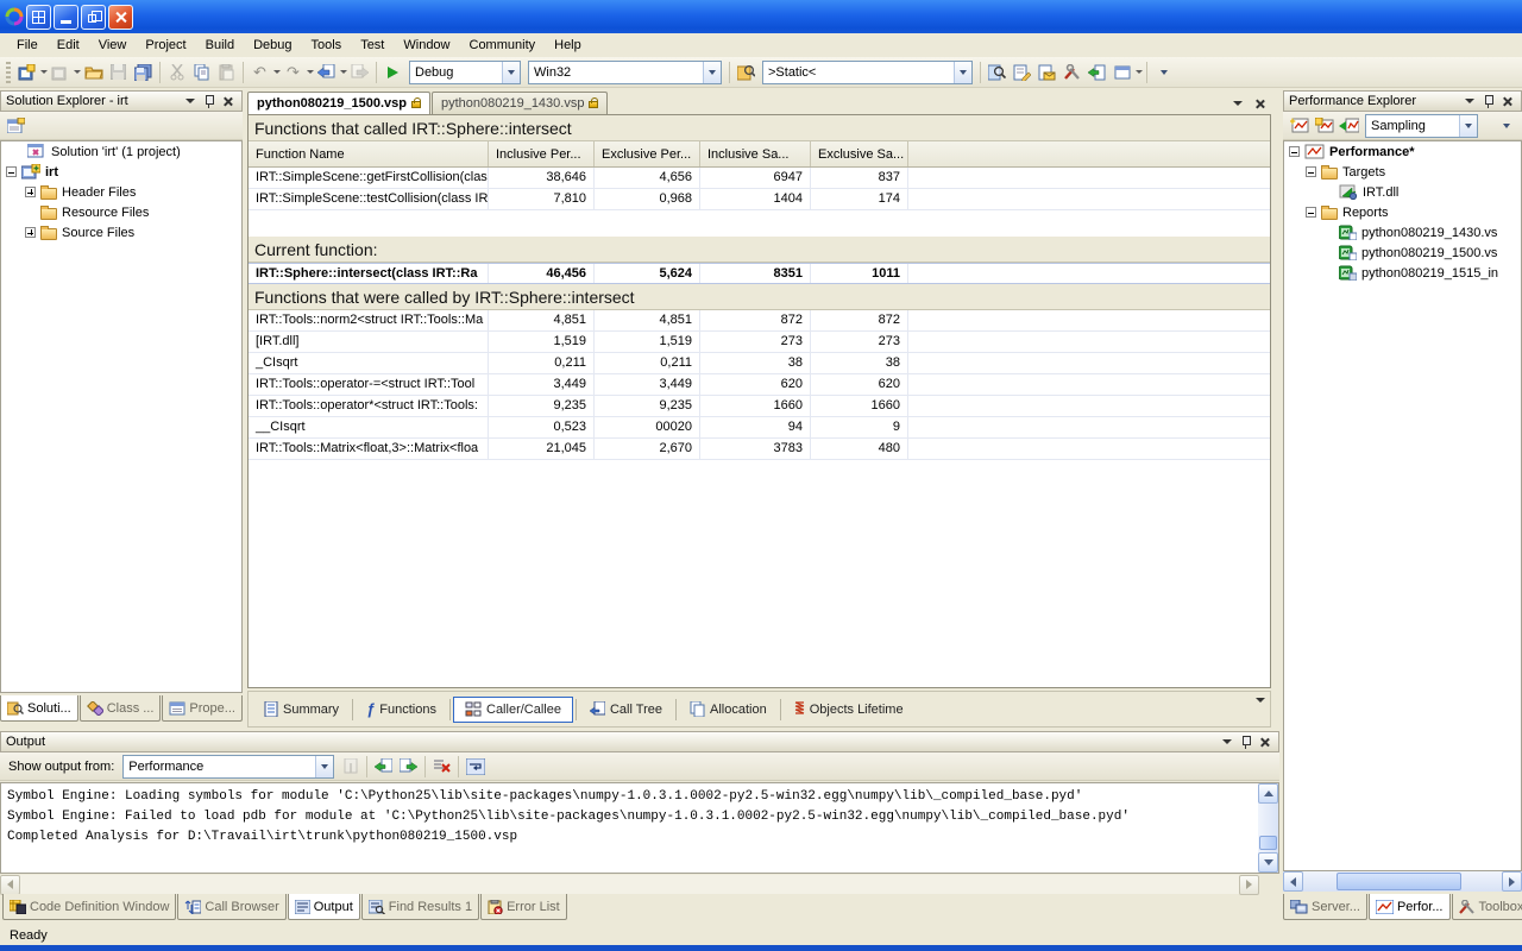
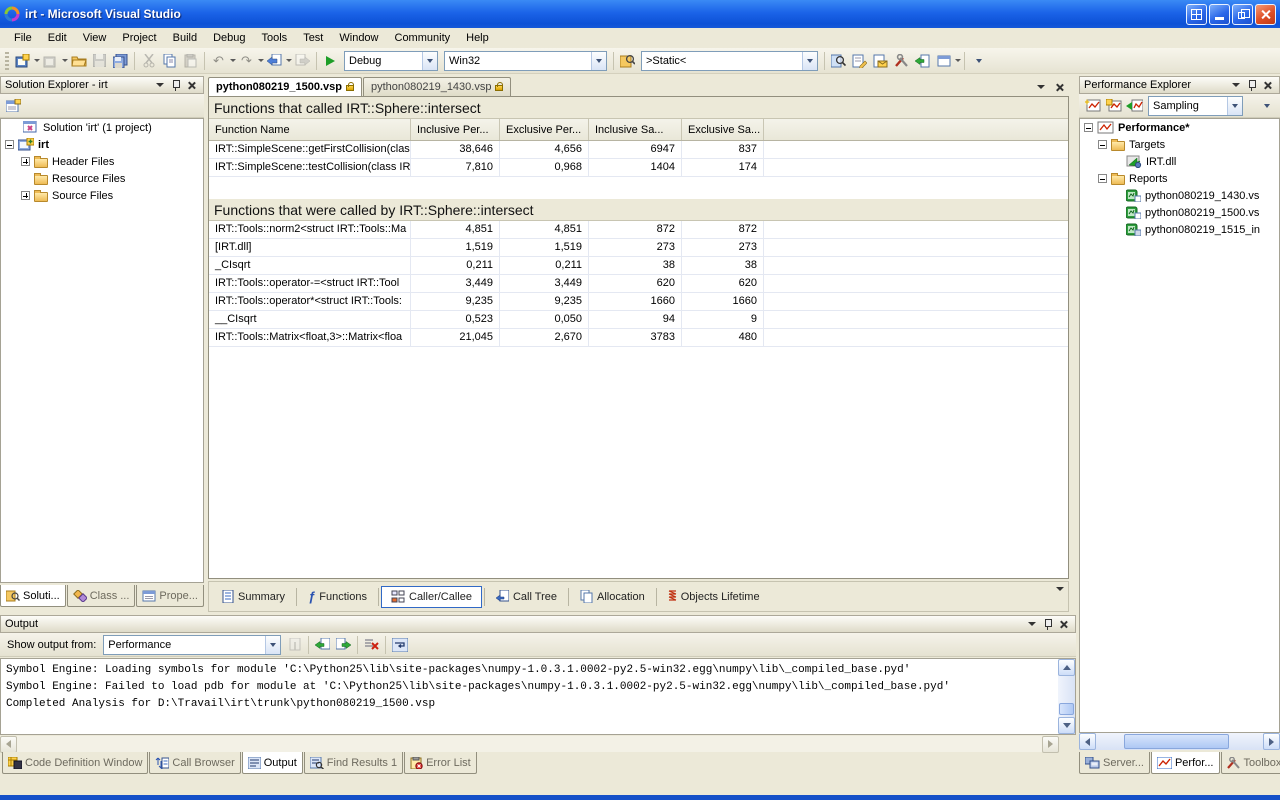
+ irt - Microsoft Visual Studio
  File
  Edit
  View
  Project
  Build
  Debug
  Tools
  Test
  Window
  Community
  Help
  ↶
  ↷
  Debug
  Win32
  >Static<
  Solution Explorer - irt
  Solution 'irt' (1 project)
  irt
  Header Files
  Resource Files
  Source Files
  Soluti...
  Class ...
  Prope...
  python080219_1500.vsp
  python080219_1430.vsp
  Functions that called IRT::Sphere::intersect
  Function Name
  Inclusive Per...
  Exclusive Per...
  Inclusive Sa...
  Exclusive Sa...
  IRT::SimpleScene::getFirstCollision(clas
  38,646
  4,656
  6947
  837
  IRT::SimpleScene::testCollision(class IR
  7,810
  0,968
  1404
  174
- Current function:
- IRT::Sphere::intersect(class IRT::Ra
- 46,456
- 5,624
- 8351
- 1011
  Functions that were called by IRT::Sphere::intersect
  IRT::Tools::norm2<struct IRT::Tools::Ma
  4,851
  4,851
  872
  872
  [IRT.dll]
  1,519
  1,519
  273
  273
  _CIsqrt
  0,211
  0,211
  38
  38
  IRT::Tools::operator-=<struct IRT::Tool
  3,449
  3,449
  620
  620
  IRT::Tools::operator*<struct IRT::Tools:
  9,235
  9,235
  1660
  1660
  __CIsqrt
  0,523
- 00020
+ 0,050
  94
  9
  IRT::Tools::Matrix<float,3>::Matrix<floa
  21,045
  2,670
  3783
  480
  Summary
  ƒ
  Functions
  Caller/Callee
  Call Tree
  Allocation
  Objects Lifetime
  Performance Explorer
  Sampling
  Performance*
  Targets
  IRT.dll
  Reports
  python080219_1430.vs
  python080219_1500.vs
  python080219_1515_in
  Output
  Show output from:
  Performance
  Symbol Engine: Loading symbols for module 'C:\Python25\lib\site-packages\numpy-1.0.3.1.0002-py2.5-win32.egg\numpy\lib\_compiled_base.pyd'
  Symbol Engine: Failed to load pdb for module at 'C:\Python25\lib\site-packages\numpy-1.0.3.1.0002-py2.5-win32.egg\numpy\lib\_compiled_base.pyd'
  Completed Analysis for D:\Travail\irt\trunk\python080219_1500.vsp
  Code Definition Window
  Call Browser
  Output
  Find Results 1
  Error List
  Server...
  Perfor...
  Toolbox
- Ready
